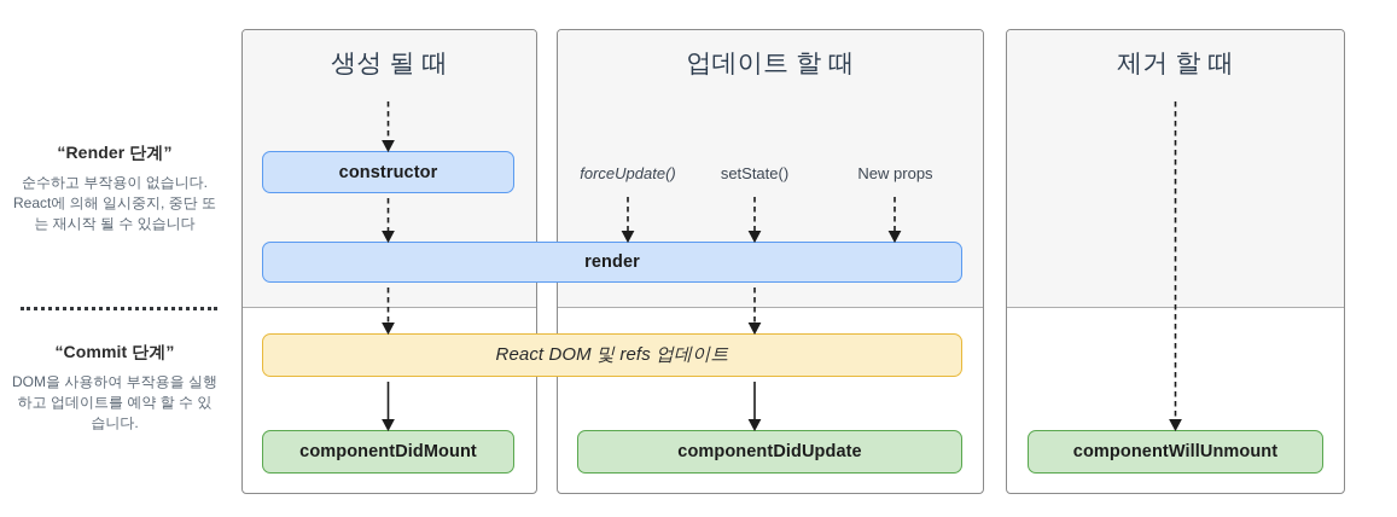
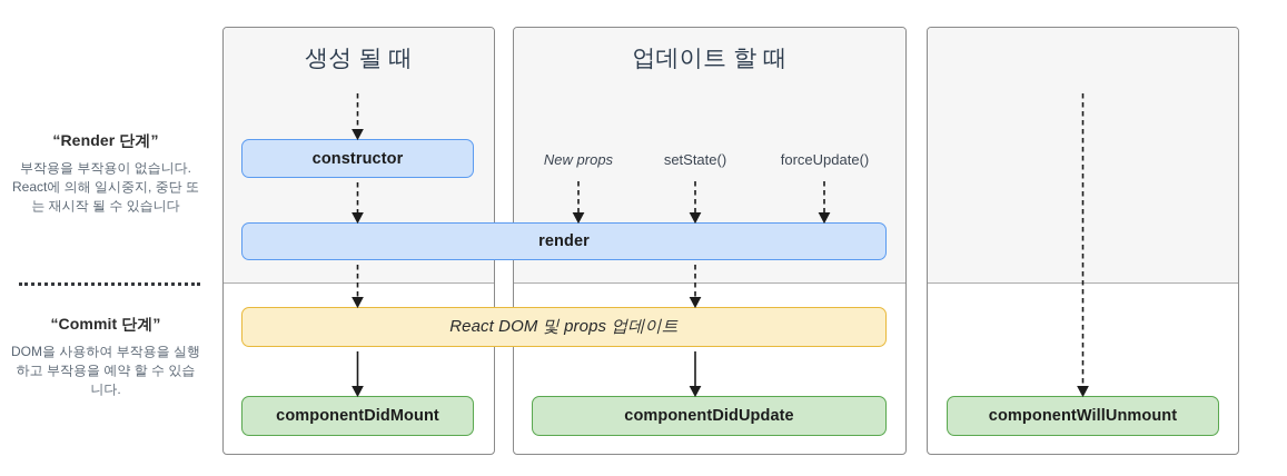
  “Render 단계”
- 순수하고 부작용이 없습니다. React에 의해 일시중지, 중단 또는 재시작 될 수 있습니다
+ 부작용을 부작용이 없습니다. React에 의해 일시중지, 중단 또는 재시작 될 수 있습니다
  “Commit 단계”
- DOM을 사용하여 부작용을 실행하고 업데이트를 예약 할 수 있습니다.
+ DOM을 사용하여 부작용을 실행하고 부작용을 예약 할 수 있습니다.
  생성 될 때
  업데이트 할 때
- 제거 할 때
- forceUpdate()
+ New props
  setState()
- New props
+ forceUpdate()
  constructor
  render
- React DOM 및 refs 업데이트
+ React DOM 및 props 업데이트
  componentDidMount
  componentDidUpdate
  componentWillUnmount
